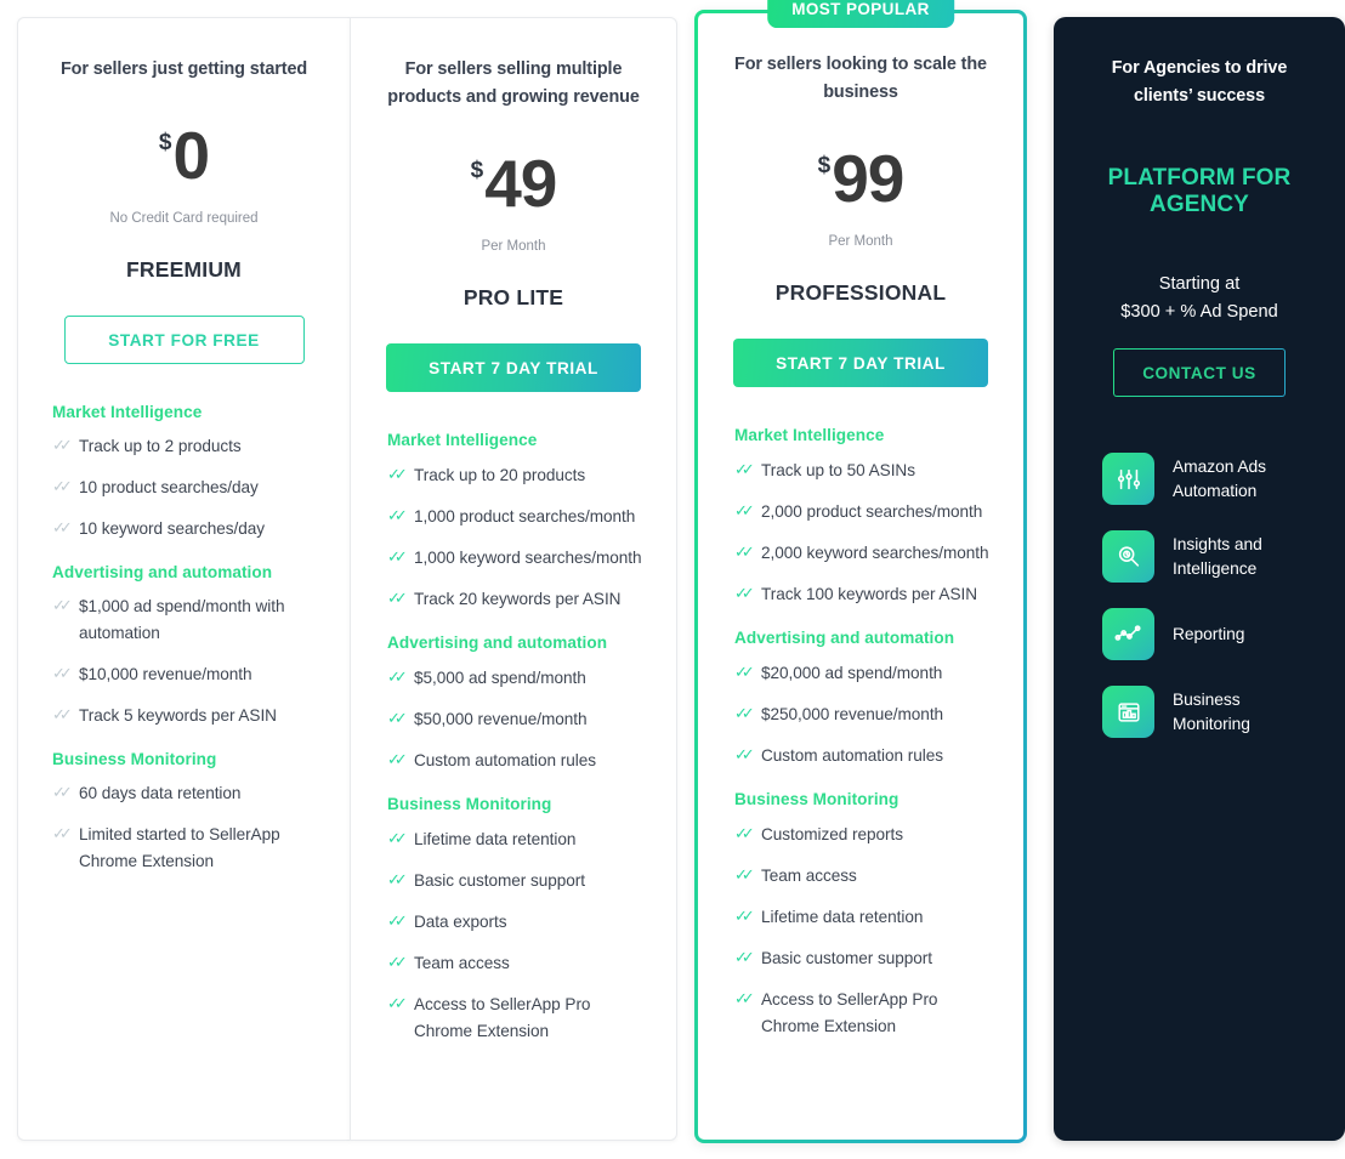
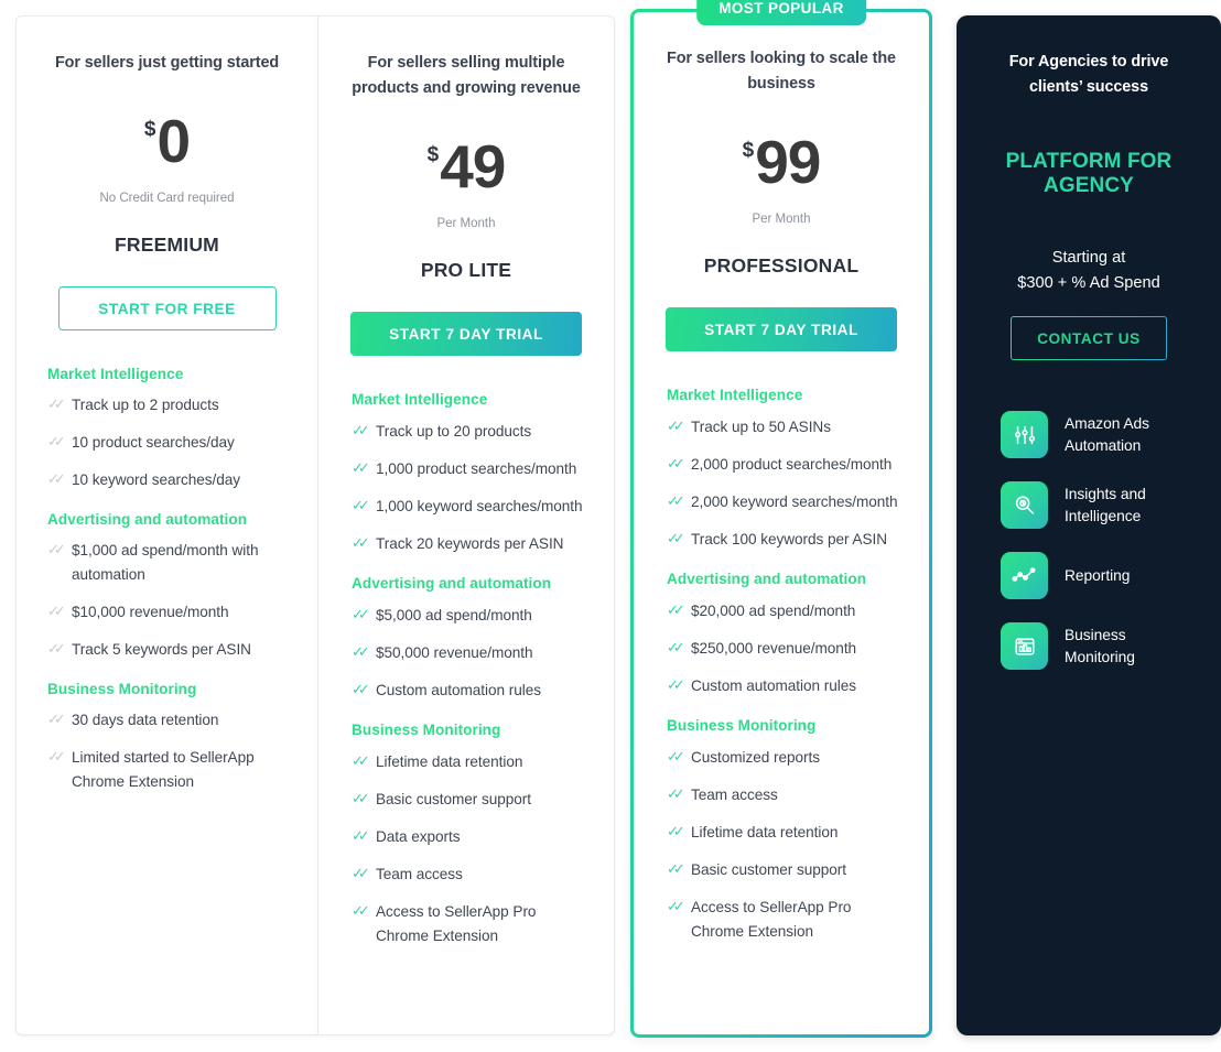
  For sellers just getting started
  $
  0
  No Credit Card required
  FREEMIUM
  START FOR FREE
  Market Intelligence
  ✓✓
  Track up to 2 products
  ✓✓
  10 product searches/day
  ✓✓
  10 keyword searches/day
  Advertising and automation
  ✓✓
  $1,000 ad spend/month with automation
  ✓✓
  $10,000 revenue/month
  ✓✓
  Track 5 keywords per ASIN
  Business Monitoring
  ✓✓
- 60 days data retention
+ 30 days data retention
  ✓✓
  Limited started to SellerApp Chrome Extension
  For sellers selling multiple products and growing revenue
  $
  49
  Per Month
  PRO LITE
  START 7 DAY TRIAL
  Market Intelligence
  ✓✓
  Track up to 20 products
  ✓✓
  1,000 product searches/month
  ✓✓
  1,000 keyword searches/month
  ✓✓
  Track 20 keywords per ASIN
  Advertising and automation
  ✓✓
  $5,000 ad spend/month
  ✓✓
  $50,000 revenue/month
  ✓✓
  Custom automation rules
  Business Monitoring
  ✓✓
  Lifetime data retention
  ✓✓
  Basic customer support
  ✓✓
  Data exports
  ✓✓
  Team access
  ✓✓
  Access to SellerApp Pro Chrome Extension
  MOST POPULAR
  For sellers looking to scale the business
  $
  99
  Per Month
  PROFESSIONAL
  START 7 DAY TRIAL
  Market Intelligence
  ✓✓
  Track up to 50 ASINs
  ✓✓
  2,000 product searches/month
  ✓✓
  2,000 keyword searches/month
  ✓✓
  Track 100 keywords per ASIN
  Advertising and automation
  ✓✓
  $20,000 ad spend/month
  ✓✓
  $250,000 revenue/month
  ✓✓
  Custom automation rules
  Business Monitoring
  ✓✓
  Customized reports
  ✓✓
  Team access
  ✓✓
  Lifetime data retention
  ✓✓
  Basic customer support
  ✓✓
  Access to SellerApp Pro Chrome Extension
  For Agencies to drive clients’ success
  PLATFORM FOR AGENCY
  Starting at
  $300 + % Ad Spend
  CONTACT US
  Amazon Ads Automation
  Insights and Intelligence
  Reporting
  Business Monitoring
